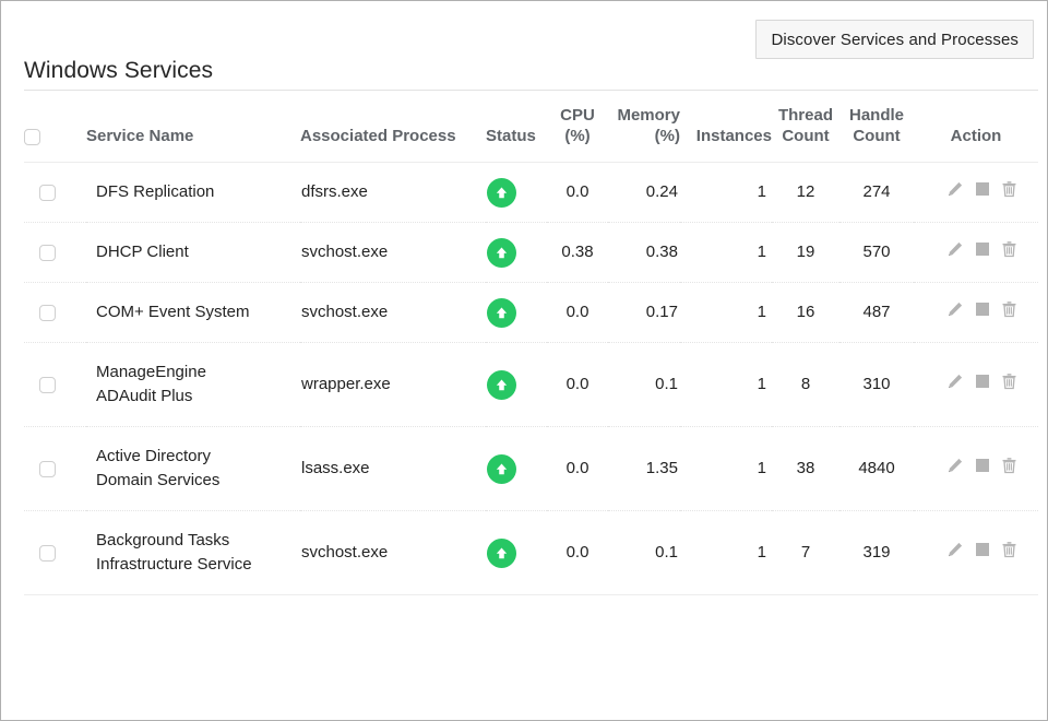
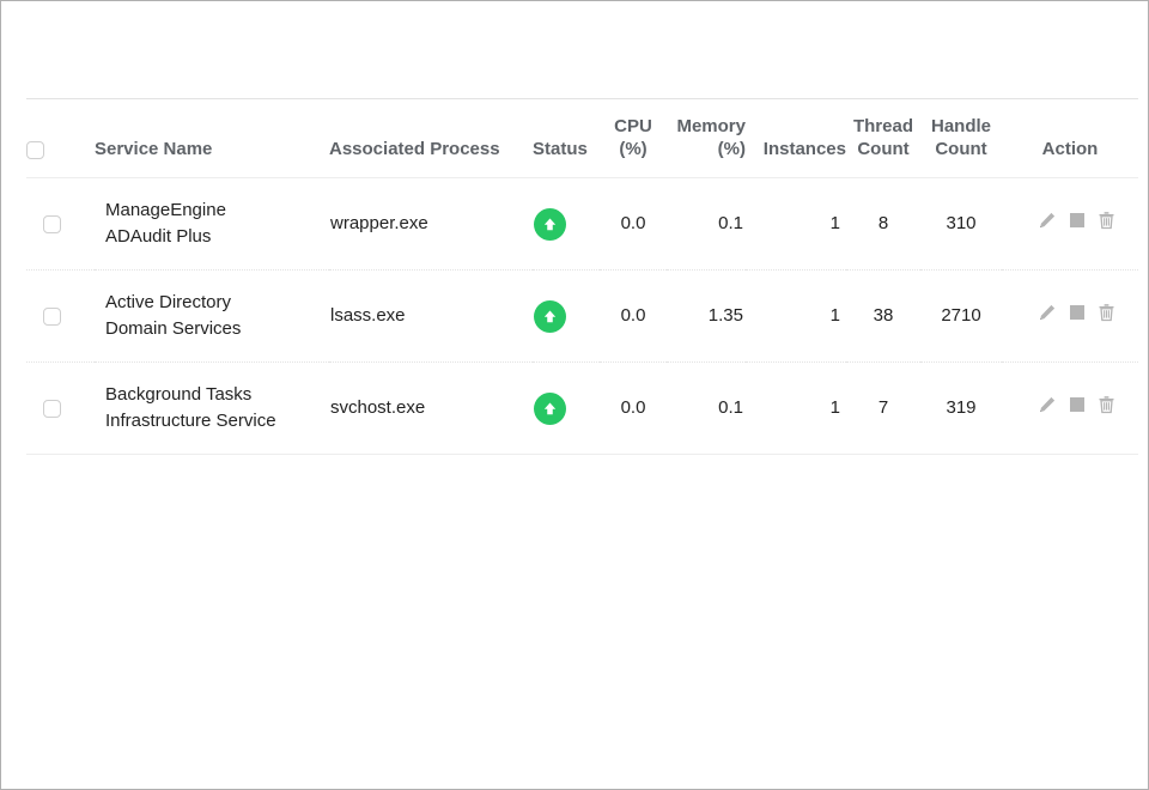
- Discover Services and Processes
- Windows Services
  	Service Name	Associated Process	Status	CPU (%)	Memory (%)	Instances	Thread Count	Handle Count	Action
- 	DFS Replication	dfsrs.exe		0.0	0.24	1	12	274
- 	DHCP Client	svchost.exe		0.38	0.38	1	19	570
- 	COM+ Event System	svchost.exe		0.0	0.17	1	16	487
  	ManageEngineADAudit Plus	wrapper.exe		0.0	0.1	1	8	310
- 	Active DirectoryDomain Services	lsass.exe		0.0	1.35	1	38	4840
+ 	Active DirectoryDomain Services	lsass.exe		0.0	1.35	1	38	2710
  	Background TasksInfrastructure Service	svchost.exe		0.0	0.1	1	7	319
